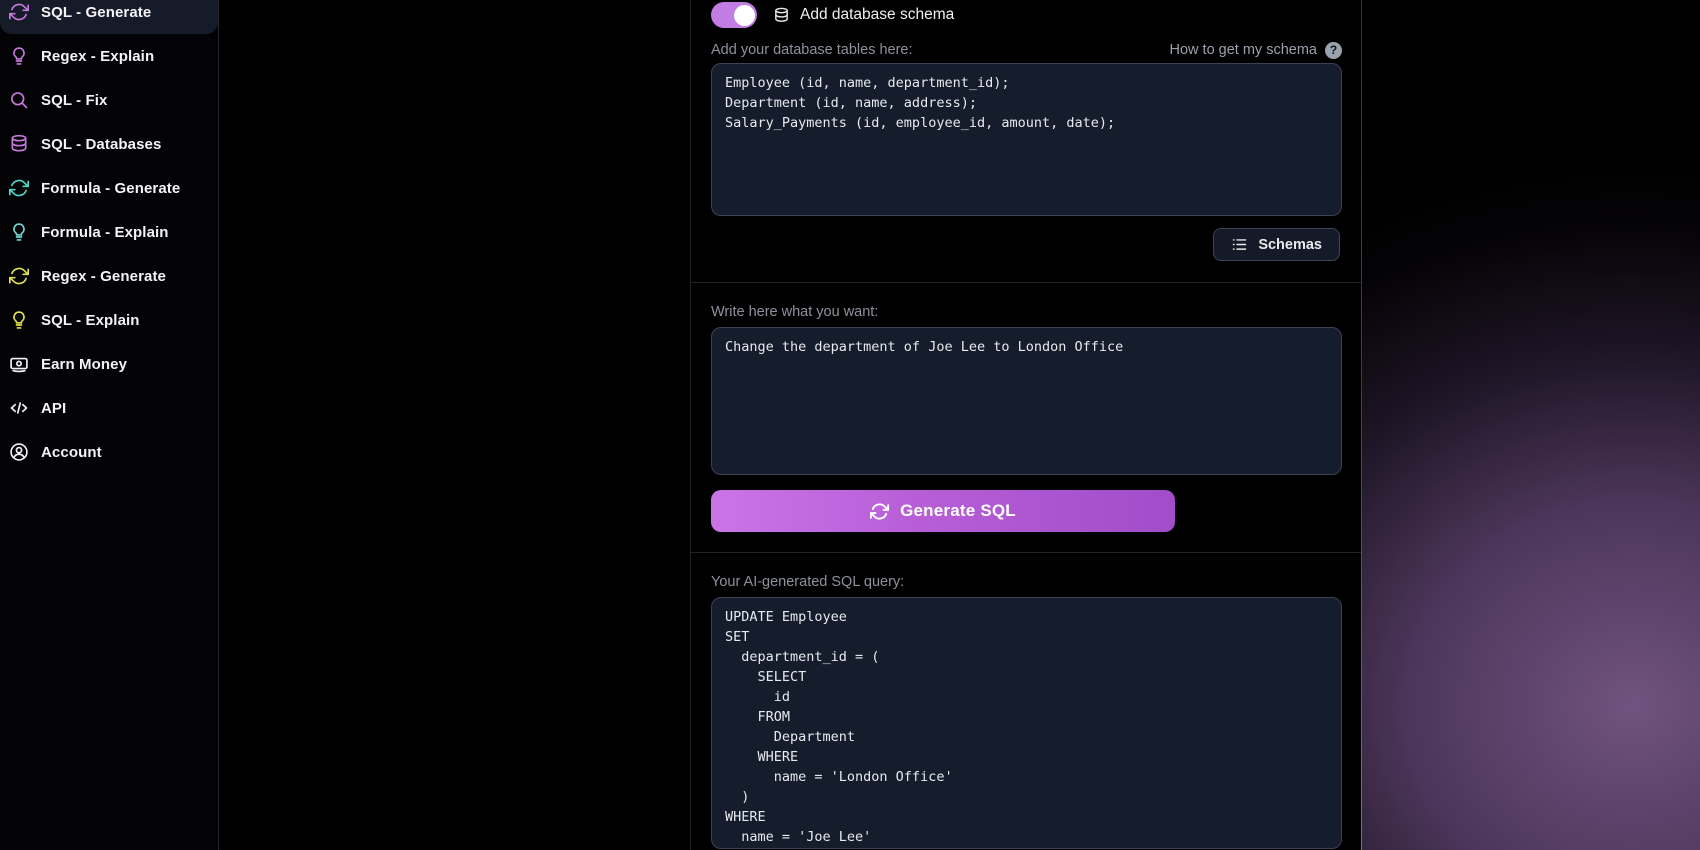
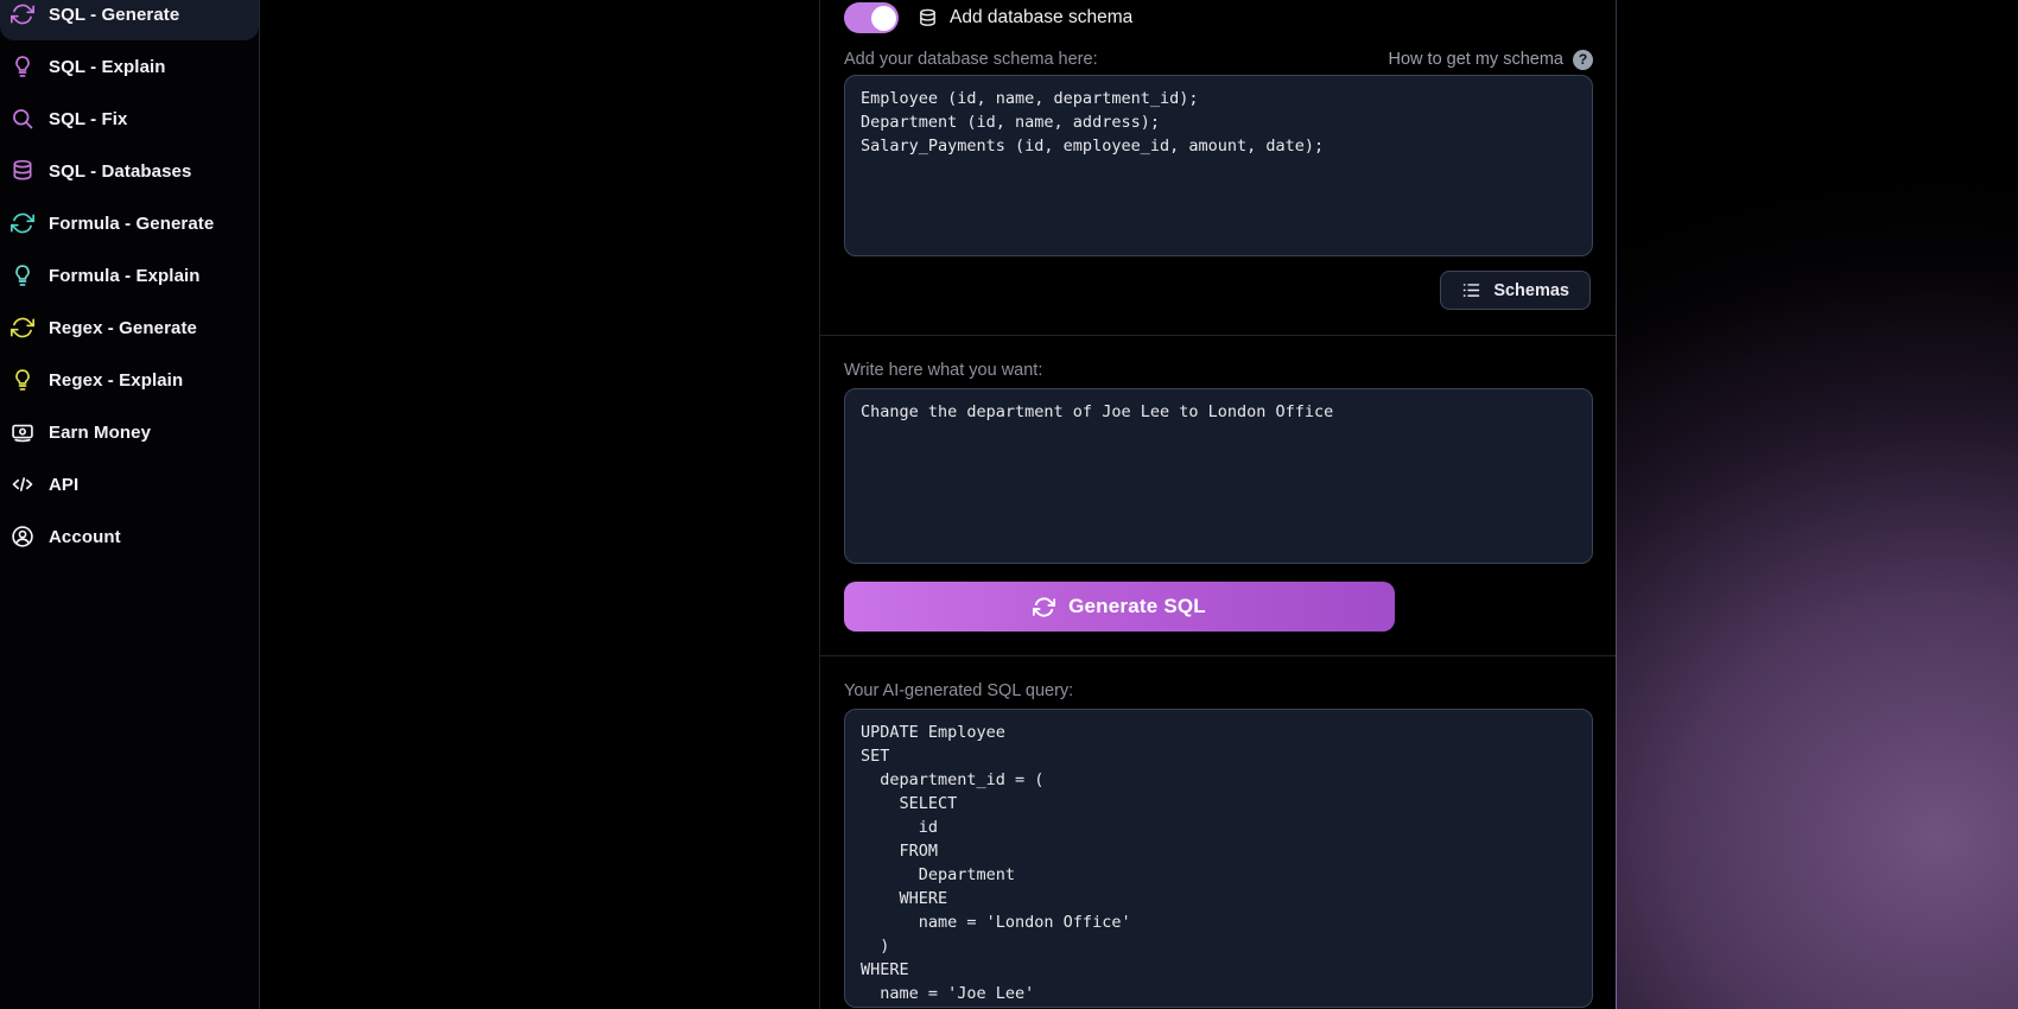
  SQL - Generate
- Regex - Explain
+ SQL - Explain
  SQL - Fix
  SQL - Databases
  Formula - Generate
  Formula - Explain
  Regex - Generate
- SQL - Explain
+ Regex - Explain
  Earn Money
  API
  Account
  Add database schema
- Add your database tables here:
+ Add your database schema here:
  How to get my schema
  ?
  Employee (id, name, department_id);
  Department (id, name, address);
  Salary_Payments (id, employee_id, amount, date);
  Schemas
  Write here what you want:
  Change the department of Joe Lee to London Office
  Generate SQL
  Your AI-generated SQL query:
  UPDATE Employee
  SET
  department_id = (
  SELECT
  id
  FROM
  Department
  WHERE
  name = 'London Office'
  )
  WHERE
  name = 'Joe Lee'
